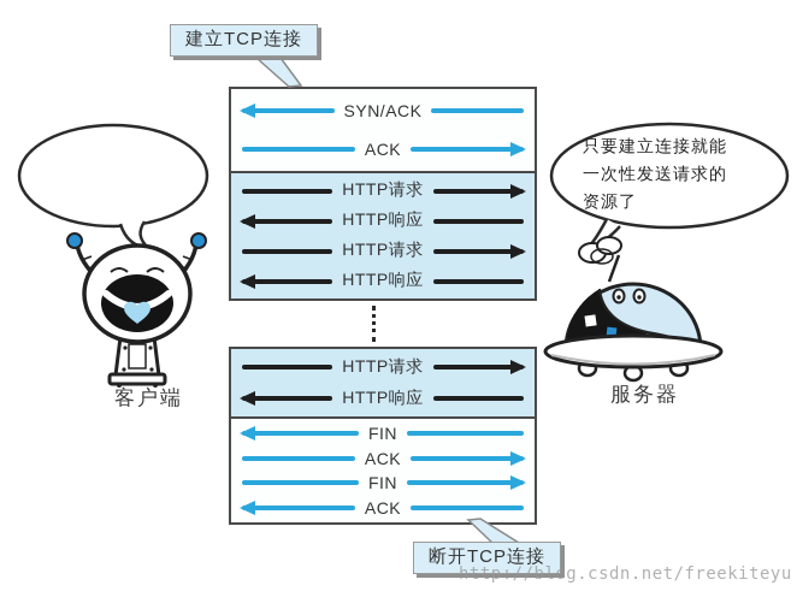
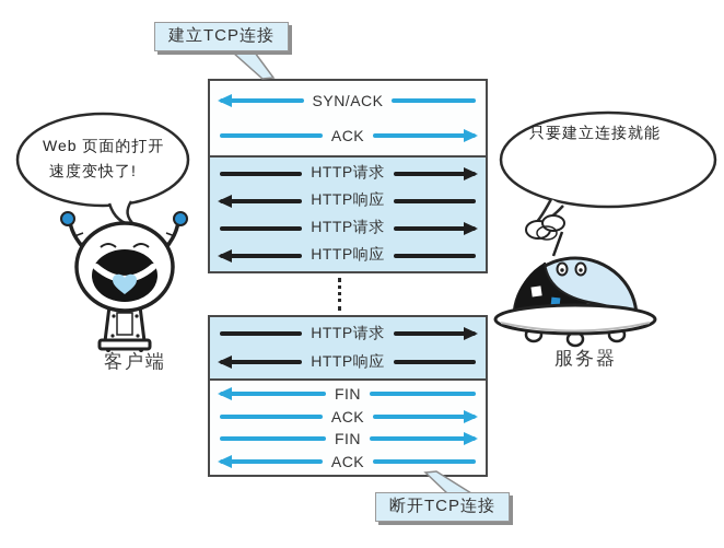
  建立TCP连接
  SYN/ACK
  ACK
  HTTP请求
  HTTP响应
  HTTP请求
  HTTP响应
  HTTP请求
  HTTP响应
  FIN
  ACK
  FIN
  ACK
  断开TCP连接
+ Web 页面的打开
+ 速度变快了!
  只要建立连接就能
- 一次性发送请求的
- 资源了
  客户端
  服务器
- http://blog.csdn.net/freekiteyu
